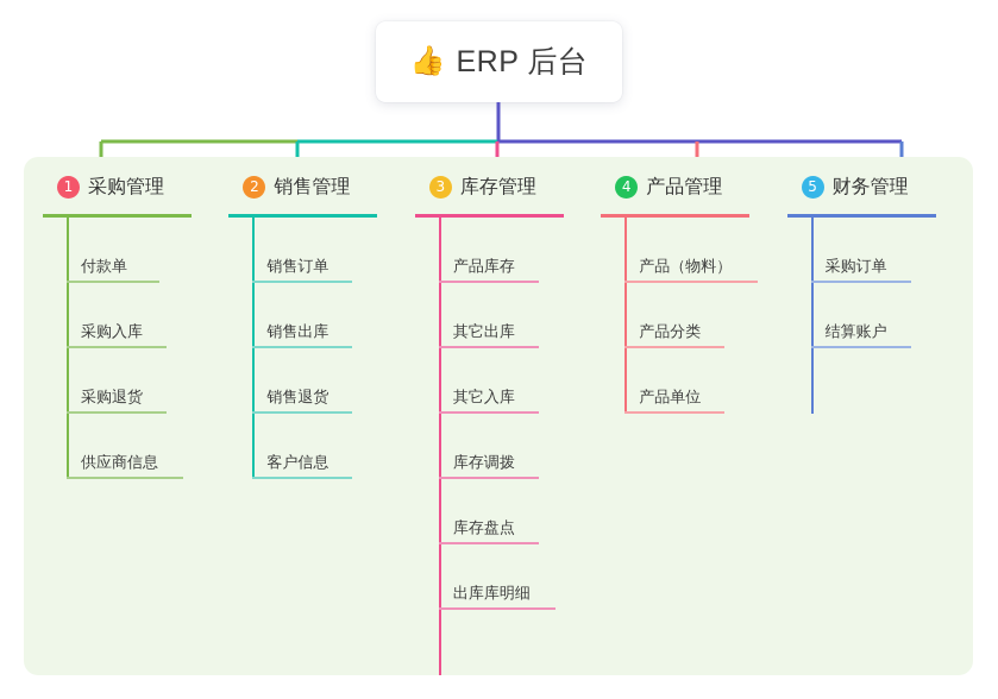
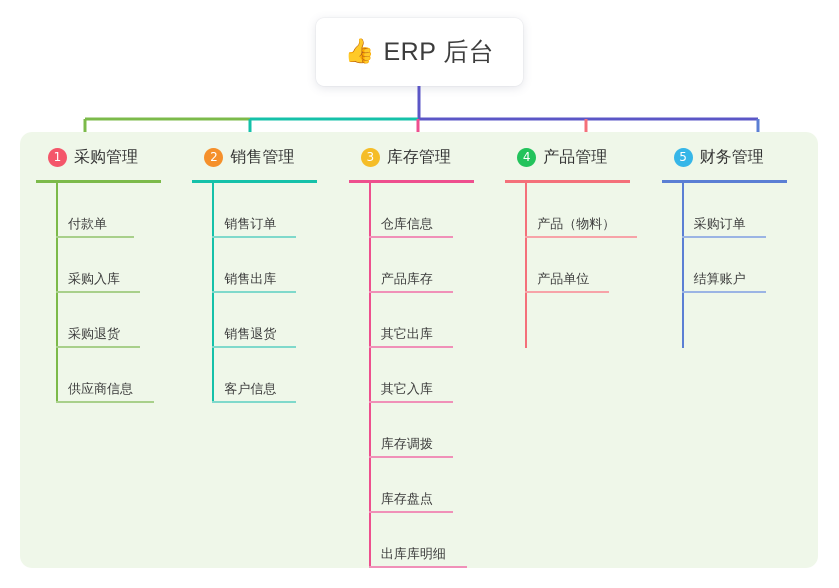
  👍
  ERP 后台
  1
  采购管理
  付款单
  采购入库
  采购退货
  供应商信息
  2
  销售管理
  销售订单
  销售出库
  销售退货
  客户信息
  3
  库存管理
+ 仓库信息
  产品库存
  其它出库
  其它入库
  库存调拨
  库存盘点
  出库库明细
  4
  产品管理
  产品（物料）
- 产品分类
  产品单位
  5
  财务管理
  采购订单
  结算账户
